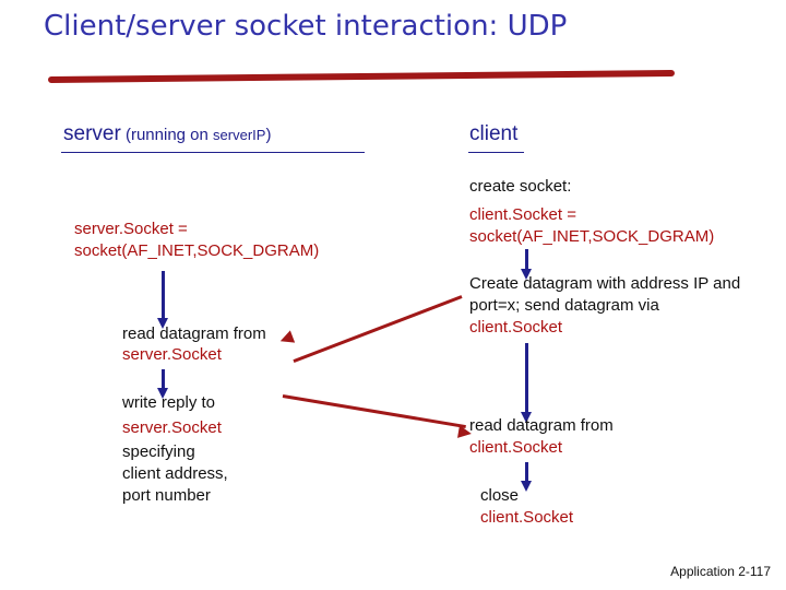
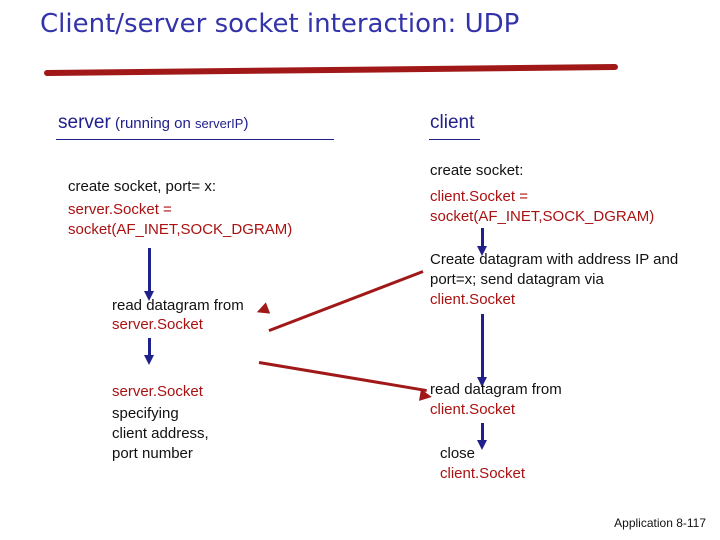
  Client/server socket interaction: UDP
  server (running on serverIP)
  client
+ create socket, port= x:
  server.Socket =
  socket(AF_INET,SOCK_DGRAM)
  read datagram from
  server.Socket
- write reply to
  server.Socket
  specifying
  client address,
  port number
  create socket:
  client.Socket =
  socket(AF_INET,SOCK_DGRAM)
  Create datagram with address IP and
  port=x; send datagram via
  client.Socket
  read datagram from
  client.Socket
  close
  client.Socket
- Application 2-117
+ Application 8-117
